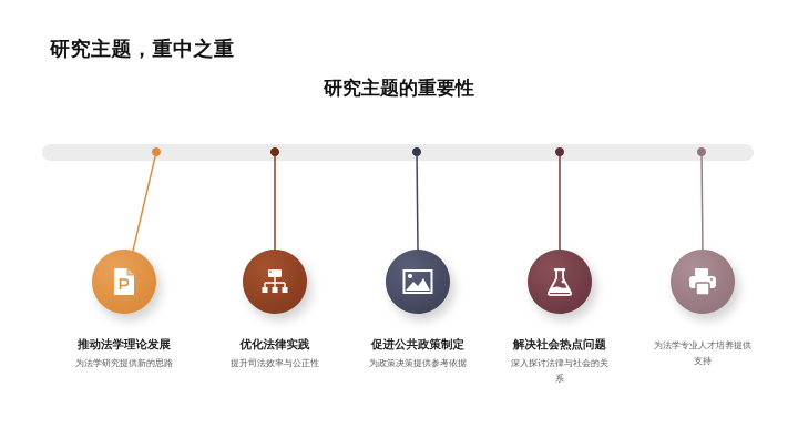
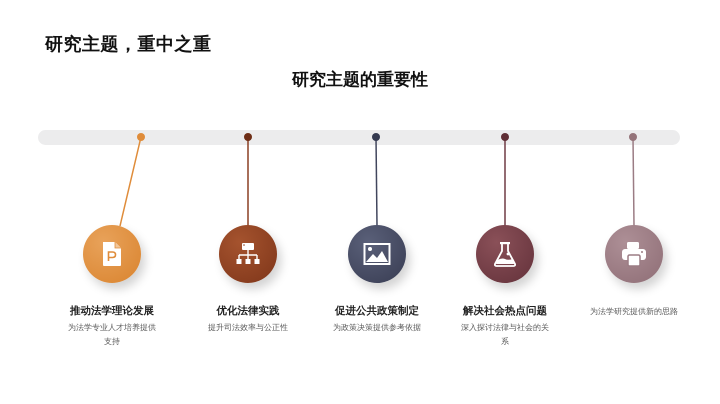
  研究主题，重中之重
  研究主题的重要性
  推动法学理论发展
- 为法学研究提供新的思路
+ 为法学专业人才培养提供支持
  优化法律实践
  提升司法效率与公正性
  促进公共政策制定
  为政策决策提供参考依据
  解决社会热点问题
  深入探讨法律与社会的关系
- 为法学专业人才培养提供支持
+ 为法学研究提供新的思路
